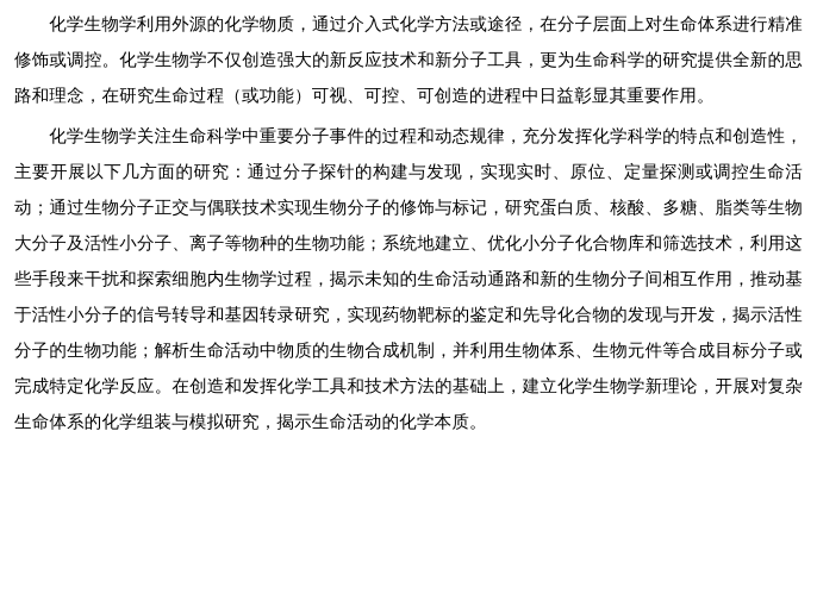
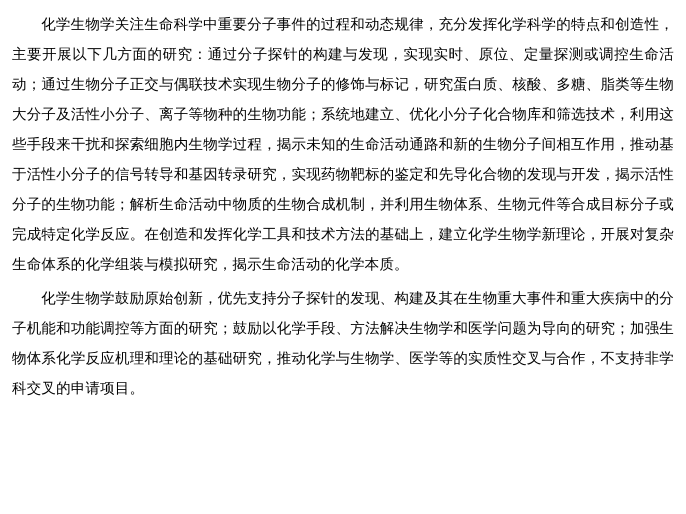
- 化学生物学利用外源的化学物质，通过介入式化学方法或途径，在分子层面上对生命体系进行精准修饰或调控。化学生物学不仅创造强大的新反应技术和新分子工具，更为生命科学的研究提供全新的思路和理念，在研究生命过程（或功能）可视、可控、可创造的进程中日益彰显其重要作用。
  化学生物学关注生命科学中重要分子事件的过程和动态规律，充分发挥化学科学的特点和创造性，主要开展以下几方面的研究：通过分子探针的构建与发现，实现实时、原位、定量探测或调控生命活动；通过生物分子正交与偶联技术实现生物分子的修饰与标记，研究蛋白质、核酸、多糖、脂类等生物大分子及活性小分子、离子等物种的生物功能；系统地建立、优化小分子化合物库和筛选技术，利用这些手段来干扰和探索细胞内生物学过程，揭示未知的生命活动通路和新的生物分子间相互作用，推动基于活性小分子的信号转导和基因转录研究，实现药物靶标的鉴定和先导化合物的发现与开发，揭示活性分子的生物功能；解析生命活动中物质的生物合成机制，并利用生物体系、生物元件等合成目标分子或完成特定化学反应。在创造和发挥化学工具和技术方法的基础上，建立化学生物学新理论，开展对复杂生命体系的化学组装与模拟研究，揭示生命活动的化学本质。
+ 化学生物学鼓励原始创新，优先支持分子探针的发现、构建及其在生物重大事件和重大疾病中的分子机能和功能调控等方面的研究；鼓励以化学手段、方法解决生物学和医学问题为导向的研究；加强生物体系化学反应机理和理论的基础研究，推动化学与生物学、医学等的实质性交叉与合作，不支持非学科交叉的申请项目。
